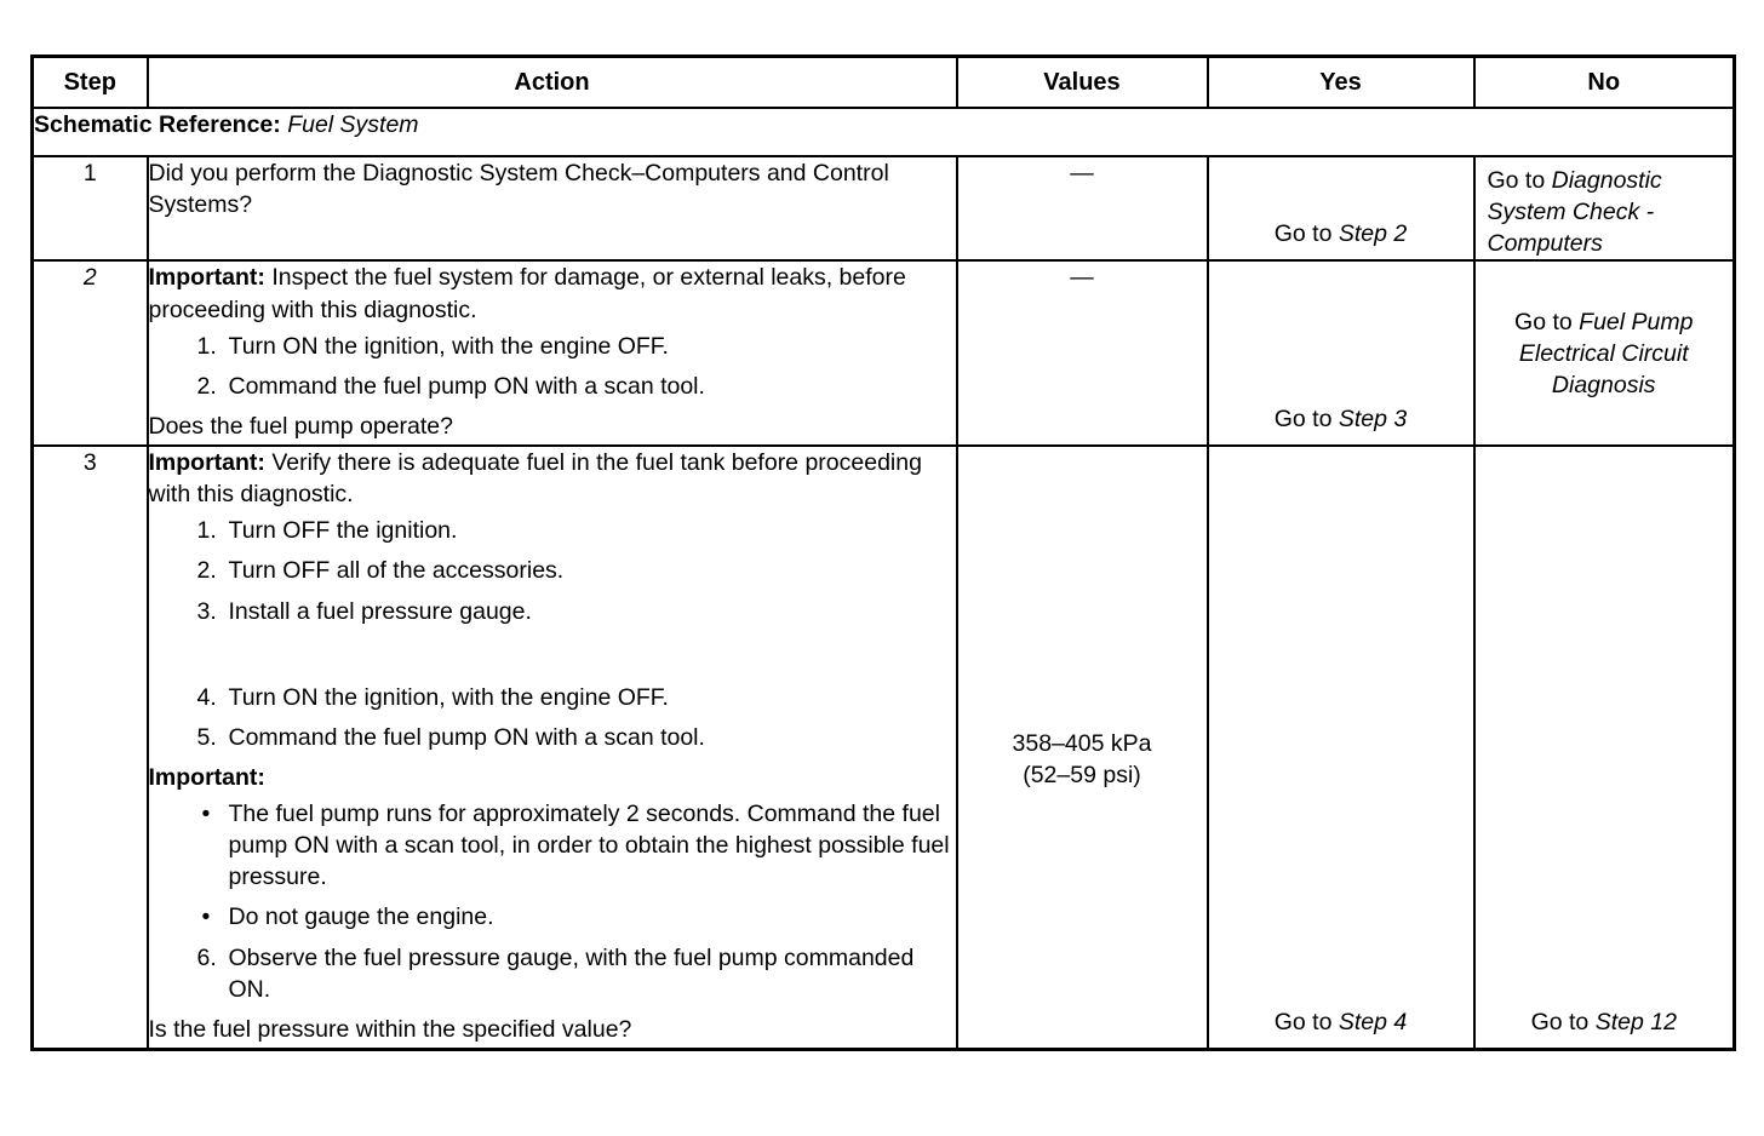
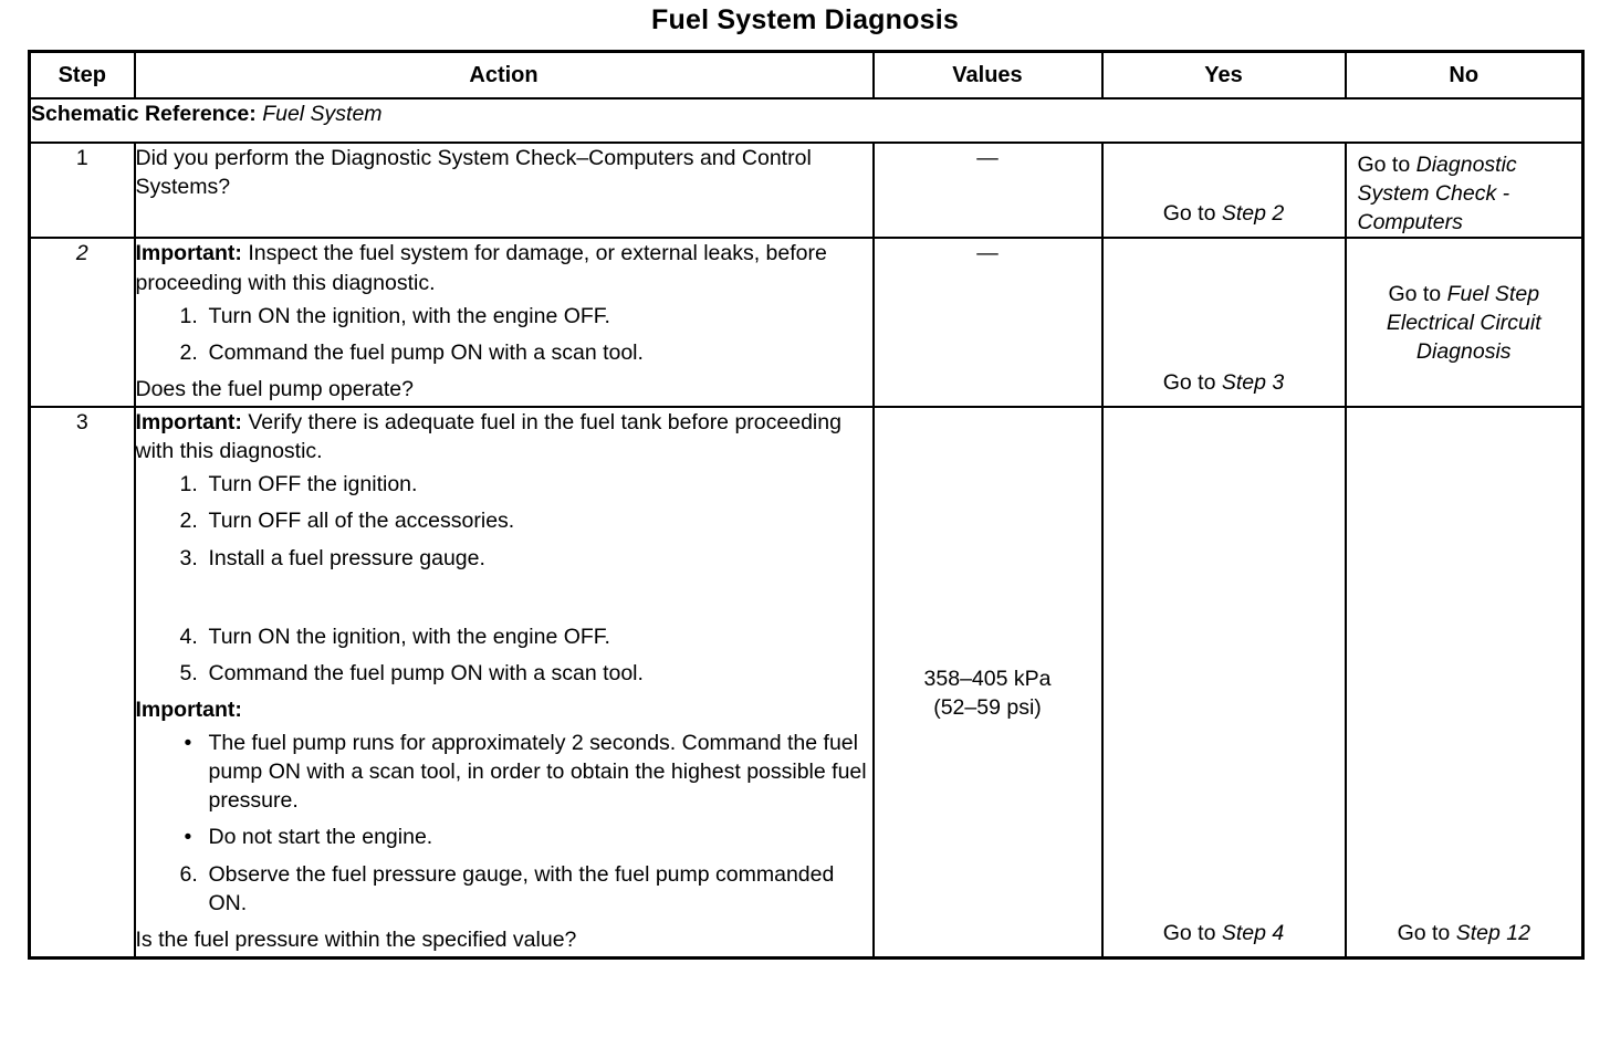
+ Fuel System Diagnosis
  Step	Action	Values	Yes	No
  Schematic Reference: Fuel System
  1	Did you perform the Diagnostic System Check–Computers and Control Systems?	—	Go to Step 2	Go to Diagnostic System Check - Computers
- 2	Important: Inspect the fuel system for damage, or external leaks, before proceeding with this diagnostic. 1. Turn ON the ignition, with the engine OFF. 2. Command the fuel pump ON with a scan tool. Does the fuel pump operate?	—	Go to Step 3	Go to Fuel Pump Electrical Circuit Diagnosis
+ 2	Important: Inspect the fuel system for damage, or external leaks, before proceeding with this diagnostic. 1. Turn ON the ignition, with the engine OFF. 2. Command the fuel pump ON with a scan tool. Does the fuel pump operate?	—	Go to Step 3	Go to Fuel Step Electrical Circuit Diagnosis
- 3	Important: Verify there is adequate fuel in the fuel tank before proceeding with this diagnostic. 1. Turn OFF the ignition. 2. Turn OFF all of the accessories. 3. Install a fuel pressure gauge. 4. Turn ON the ignition, with the engine OFF. 5. Command the fuel pump ON with a scan tool. Important: • The fuel pump runs for approximately 2 seconds. Command the fuel pump ON with a scan tool, in order to obtain the highest possible fuel pressure. • Do not gauge the engine. 6. Observe the fuel pressure gauge, with the fuel pump commanded ON. Is the fuel pressure within the specified value?	358–405 kPa (52–59 psi)	Go to Step 4	Go to Step 12
+ 3	Important: Verify there is adequate fuel in the fuel tank before proceeding with this diagnostic. 1. Turn OFF the ignition. 2. Turn OFF all of the accessories. 3. Install a fuel pressure gauge. 4. Turn ON the ignition, with the engine OFF. 5. Command the fuel pump ON with a scan tool. Important: • The fuel pump runs for approximately 2 seconds. Command the fuel pump ON with a scan tool, in order to obtain the highest possible fuel pressure. • Do not start the engine. 6. Observe the fuel pressure gauge, with the fuel pump commanded ON. Is the fuel pressure within the specified value?	358–405 kPa (52–59 psi)	Go to Step 4	Go to Step 12
